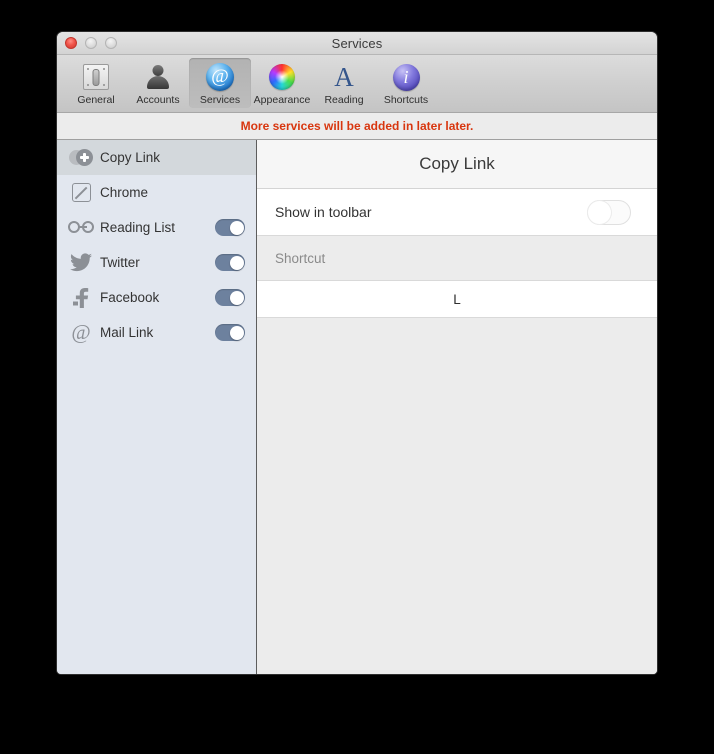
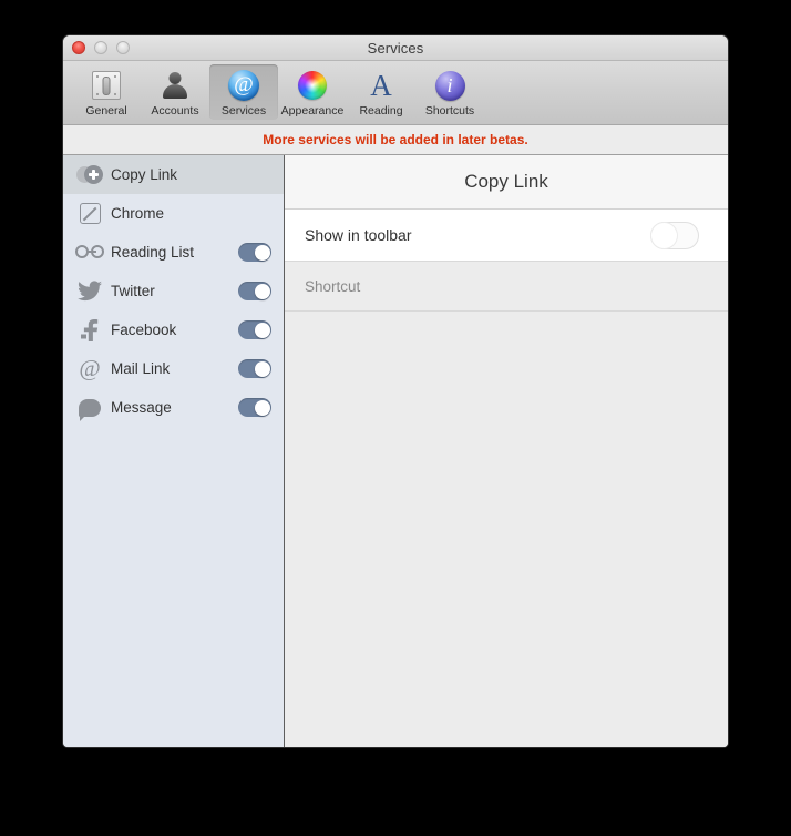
  Services
  General
  Accounts
  @
  Services
  Appearance
  A
  Reading
  i
  Shortcuts
- More services will be added in later later.
+ More services will be added in later betas.
  Copy Link
  Chrome
  Reading List
  Twitter
  Facebook
  @
  Mail Link
+ Message
  Copy Link
  Show in toolbar
  Shortcut
- L
